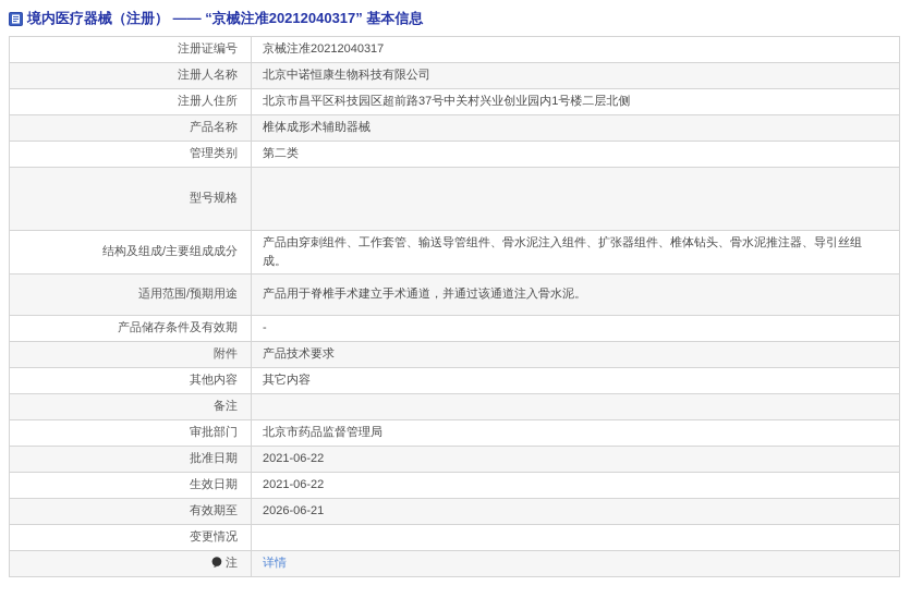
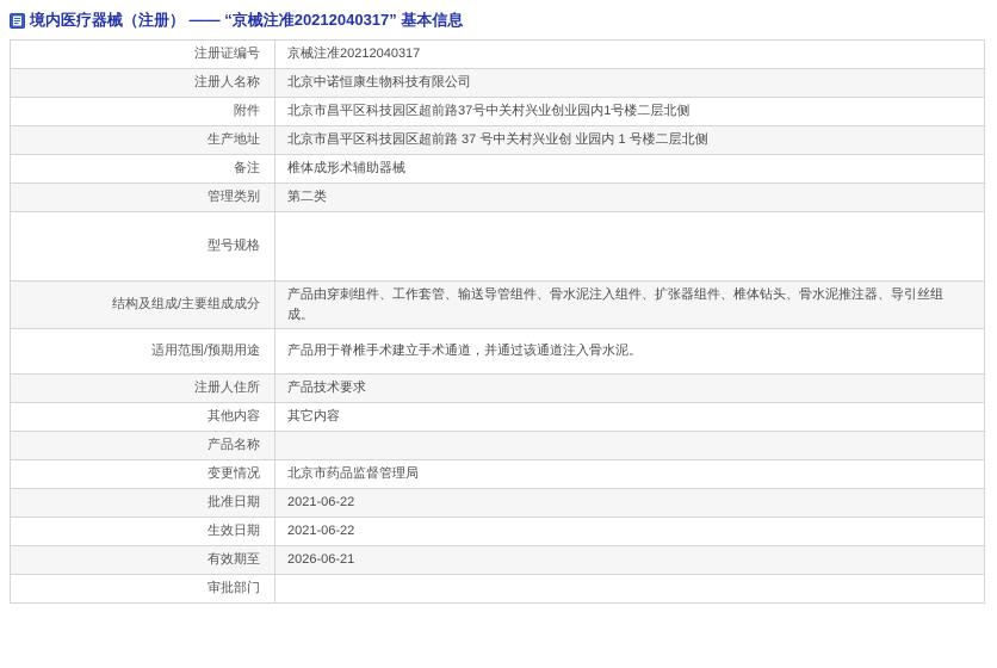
  境内医疗器械（注册） —— “京械注准20212040317” 基本信息
  注册证编号	京械注准20212040317
  注册人名称	北京中诺恒康生物科技有限公司
- 注册人住所	北京市昌平区科技园区超前路37号中关村兴业创业园内1号楼二层北侧
+ 附件	北京市昌平区科技园区超前路37号中关村兴业创业园内1号楼二层北侧
+ 生产地址	北京市昌平区科技园区超前路 37 号中关村兴业创 业园内 1 号楼二层北侧
- 产品名称	椎体成形术辅助器械
+ 备注	椎体成形术辅助器械
  管理类别	第二类
  型号规格
  结构及组成/主要组成成分	产品由穿刺组件、工作套管、输送导管组件、骨水泥注入组件、扩张器组件、椎体钻头、骨水泥推注器、导引丝组成。
  适用范围/预期用途	产品用于脊椎手术建立手术通道，并通过该通道注入骨水泥。
- 产品储存条件及有效期	-
- 附件	产品技术要求
+ 注册人住所	产品技术要求
  其他内容	其它内容
- 备注
+ 产品名称
- 审批部门	北京市药品监督管理局
+ 变更情况	北京市药品监督管理局
  批准日期	2021-06-22
  生效日期	2021-06-22
  有效期至	2026-06-21
- 变更情况
+ 审批部门
- 注	详情
